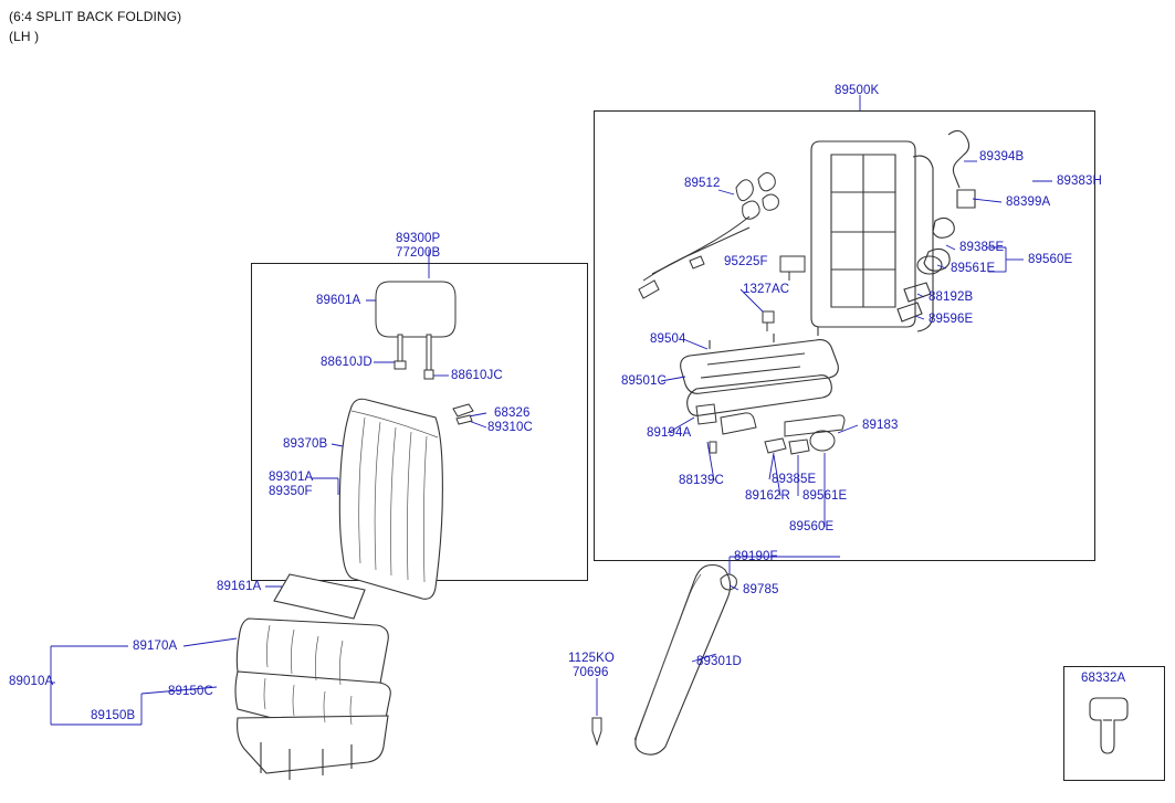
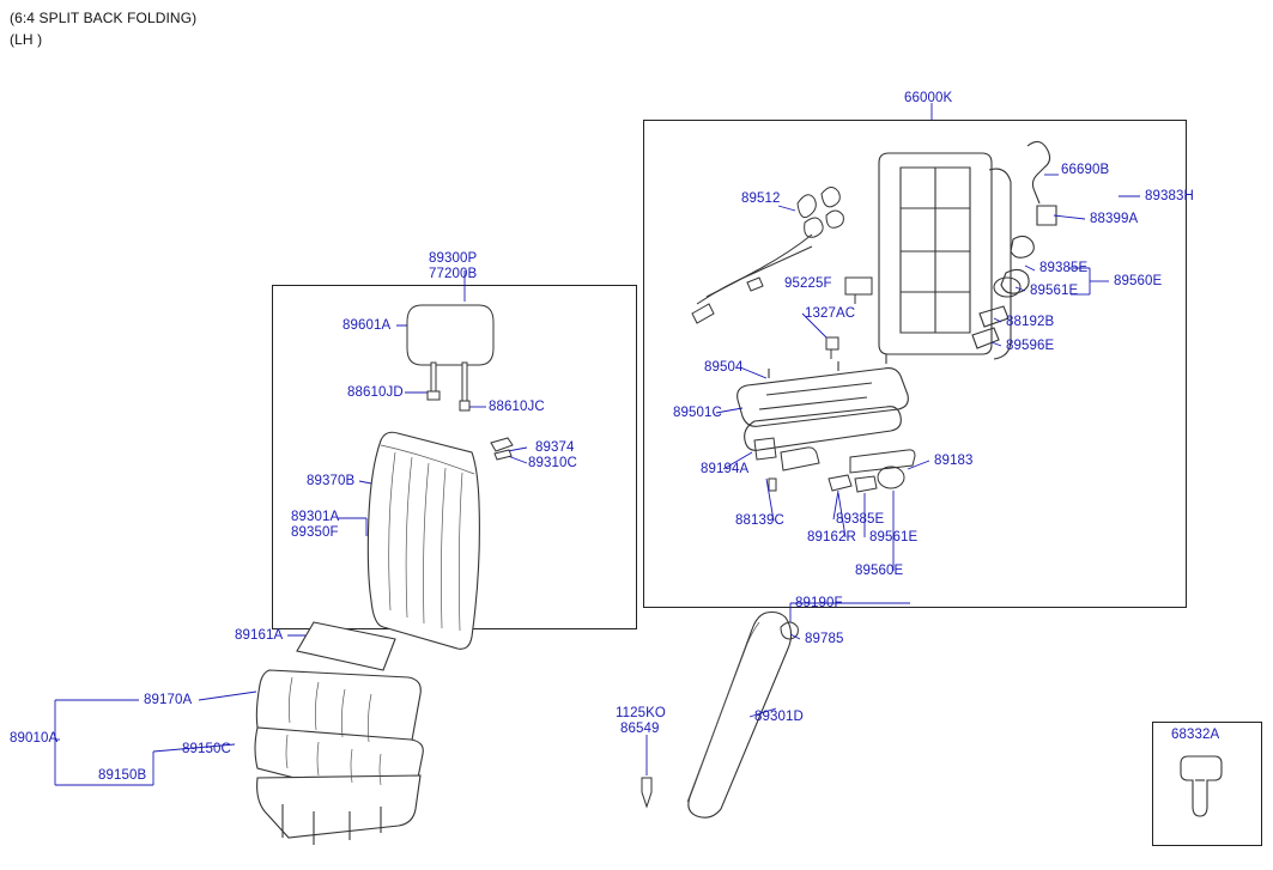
  (6:4 SPLIT BACK FOLDING)
  (LH )
- 89500K
+ 66000K
  68332A
  89300P
  77200B
  89601A
  88610JD
  88610JC
- 68326
+ 89374
  89310C
  89370B
  89301A
  89350F
  89161A
  89170A
  89010A
  89150C
  89150B
  89512
- 89394B
+ 66690B
  89383H
  88399A
  95225F
  89385E
  89561E
  89560E
  1327AC
  88192B
  89596E
  89504
  89501C
  89194A
  89183
  88139C
  89385E
  89561E
  89162R
  89560E
  89190F
  89785
  89301D
  1125KO
- 70696
+ 86549
